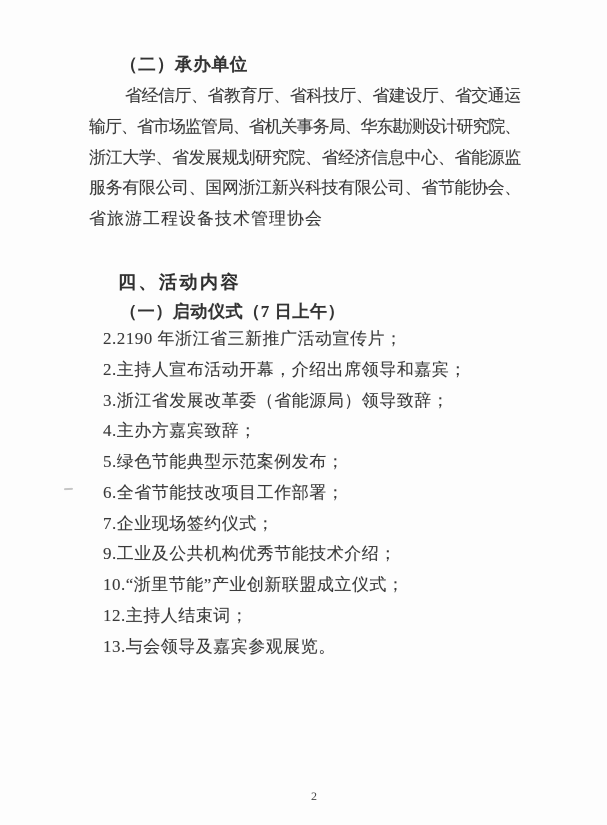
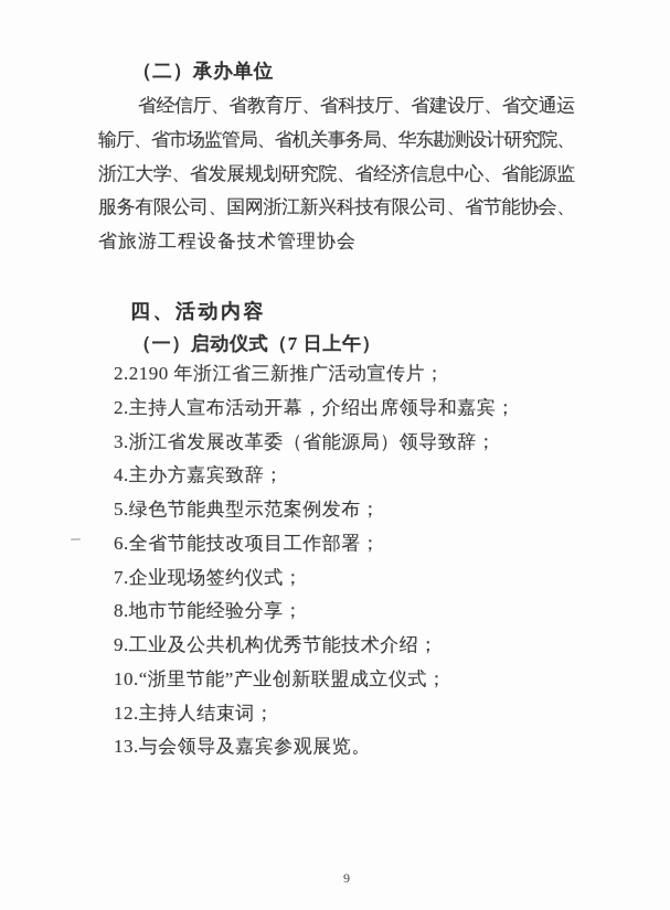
  （二）承办单位
  省经信厅、省教育厅、省科技厅、省建设厅、省交通运
  输厅、省市场监管局、省机关事务局、华东勘测设计研究院、
  浙江大学、省发展规划研究院、省经济信息中心、省能源监
  服务有限公司、国网浙江新兴科技有限公司、省节能协会、
  省旅游工程设备技术管理协会
  四、活动内容
  （一）启动仪式（7 日上午）
  2.2190 年浙江省三新推广活动宣传片；
  2.主持人宣布活动开幕，介绍出席领导和嘉宾；
  3.浙江省发展改革委（省能源局）领导致辞；
  4.主办方嘉宾致辞；
  5.绿色节能典型示范案例发布；
  6.全省节能技改项目工作部署；
  7.企业现场签约仪式；
+ 8.地市节能经验分享；
  9.工业及公共机构优秀节能技术介绍；
  10.“浙里节能”产业创新联盟成立仪式；
  12.主持人结束词；
  13.与会领导及嘉宾参观展览。
- 2
+ 9
